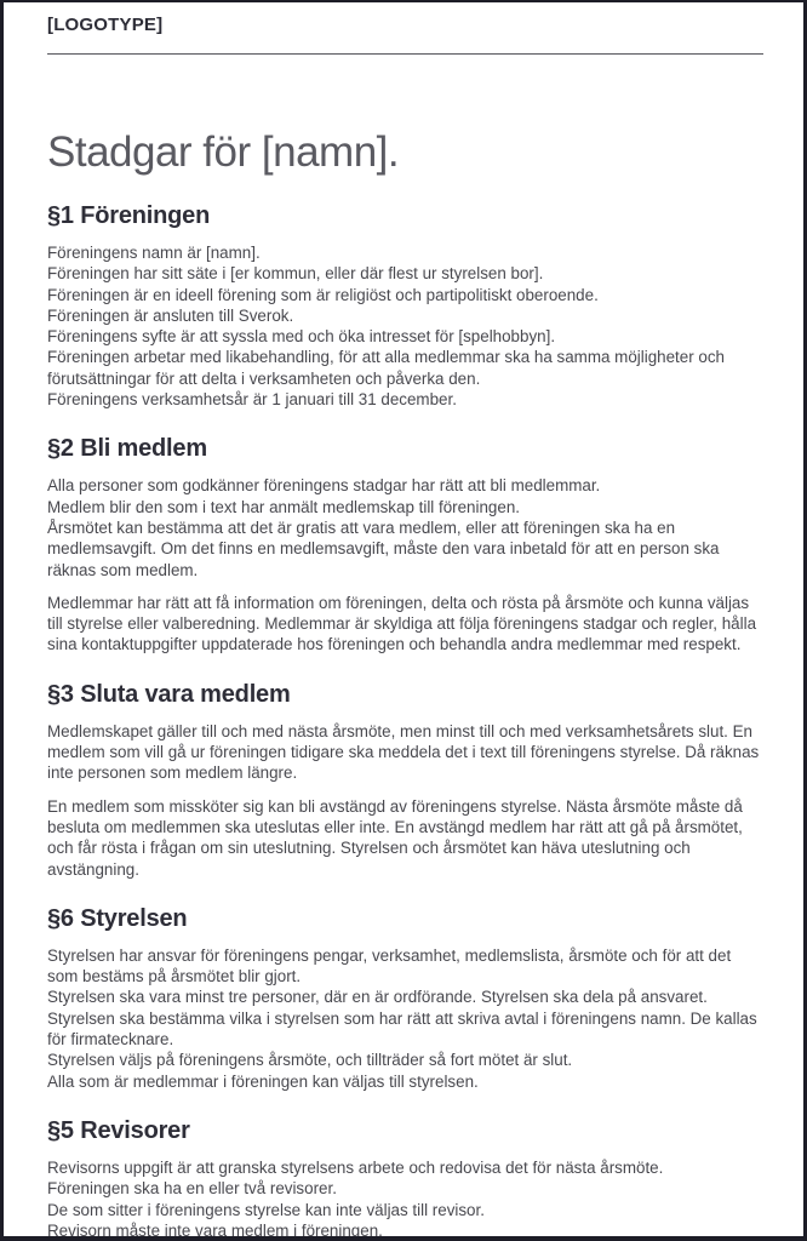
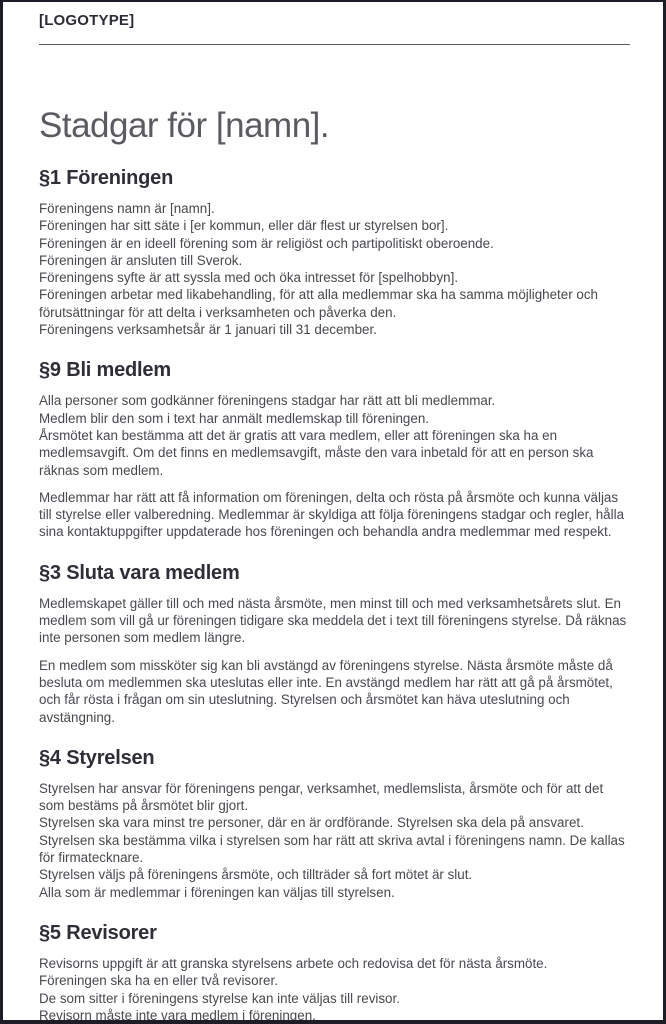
  [LOGOTYPE]
  Stadgar för [namn].
  §1 Föreningen
  Föreningens namn är [namn].
  Föreningen har sitt säte i [er kommun, eller där flest ur styrelsen bor].
  Föreningen är en ideell förening som är religiöst och partipolitiskt oberoende.
  Föreningen är ansluten till Sverok.
  Föreningens syfte är att syssla med och öka intresset för [spelhobbyn].
  Föreningen arbetar med likabehandling, för att alla medlemmar ska ha samma möjligheter och förutsättningar för att delta i verksamheten och påverka den.
  Föreningens verksamhetsår är 1 januari till 31 december.
- §2 Bli medlem
+ §9 Bli medlem
  Alla personer som godkänner föreningens stadgar har rätt att bli medlemmar.
  Medlem blir den som i text har anmält medlemskap till föreningen.
  Årsmötet kan bestämma att det är gratis att vara medlem, eller att föreningen ska ha en medlemsavgift. Om det finns en medlemsavgift, måste den vara inbetald för att en person ska räknas som medlem.
  Medlemmar har rätt att få information om föreningen, delta och rösta på årsmöte och kunna väljas till styrelse eller valberedning. Medlemmar är skyldiga att följa föreningens stadgar och regler, hålla sina kontaktuppgifter uppdaterade hos föreningen och behandla andra medlemmar med respekt.
  §3 Sluta vara medlem
  Medlemskapet gäller till och med nästa årsmöte, men minst till och med verksamhetsårets slut. En medlem som vill gå ur föreningen tidigare ska meddela det i text till föreningens styrelse. Då räknas inte personen som medlem längre.
  En medlem som missköter sig kan bli avstängd av föreningens styrelse. Nästa årsmöte måste då besluta om medlemmen ska uteslutas eller inte. En avstängd medlem har rätt att gå på årsmötet, och får rösta i frågan om sin uteslutning. Styrelsen och årsmötet kan häva uteslutning och avstängning.
- §6 Styrelsen
+ §4 Styrelsen
  Styrelsen har ansvar för föreningens pengar, verksamhet, medlemslista, årsmöte och för att det som bestäms på årsmötet blir gjort.
  Styrelsen ska vara minst tre personer, där en är ordförande. Styrelsen ska dela på ansvaret.
  Styrelsen ska bestämma vilka i styrelsen som har rätt att skriva avtal i föreningens namn. De kallas för firmatecknare.
  Styrelsen väljs på föreningens årsmöte, och tillträder så fort mötet är slut.
  Alla som är medlemmar i föreningen kan väljas till styrelsen.
  §5 Revisorer
  Revisorns uppgift är att granska styrelsens arbete och redovisa det för nästa årsmöte.
  Föreningen ska ha en eller två revisorer.
  De som sitter i föreningens styrelse kan inte väljas till revisor.
  Revisorn måste inte vara medlem i föreningen.
